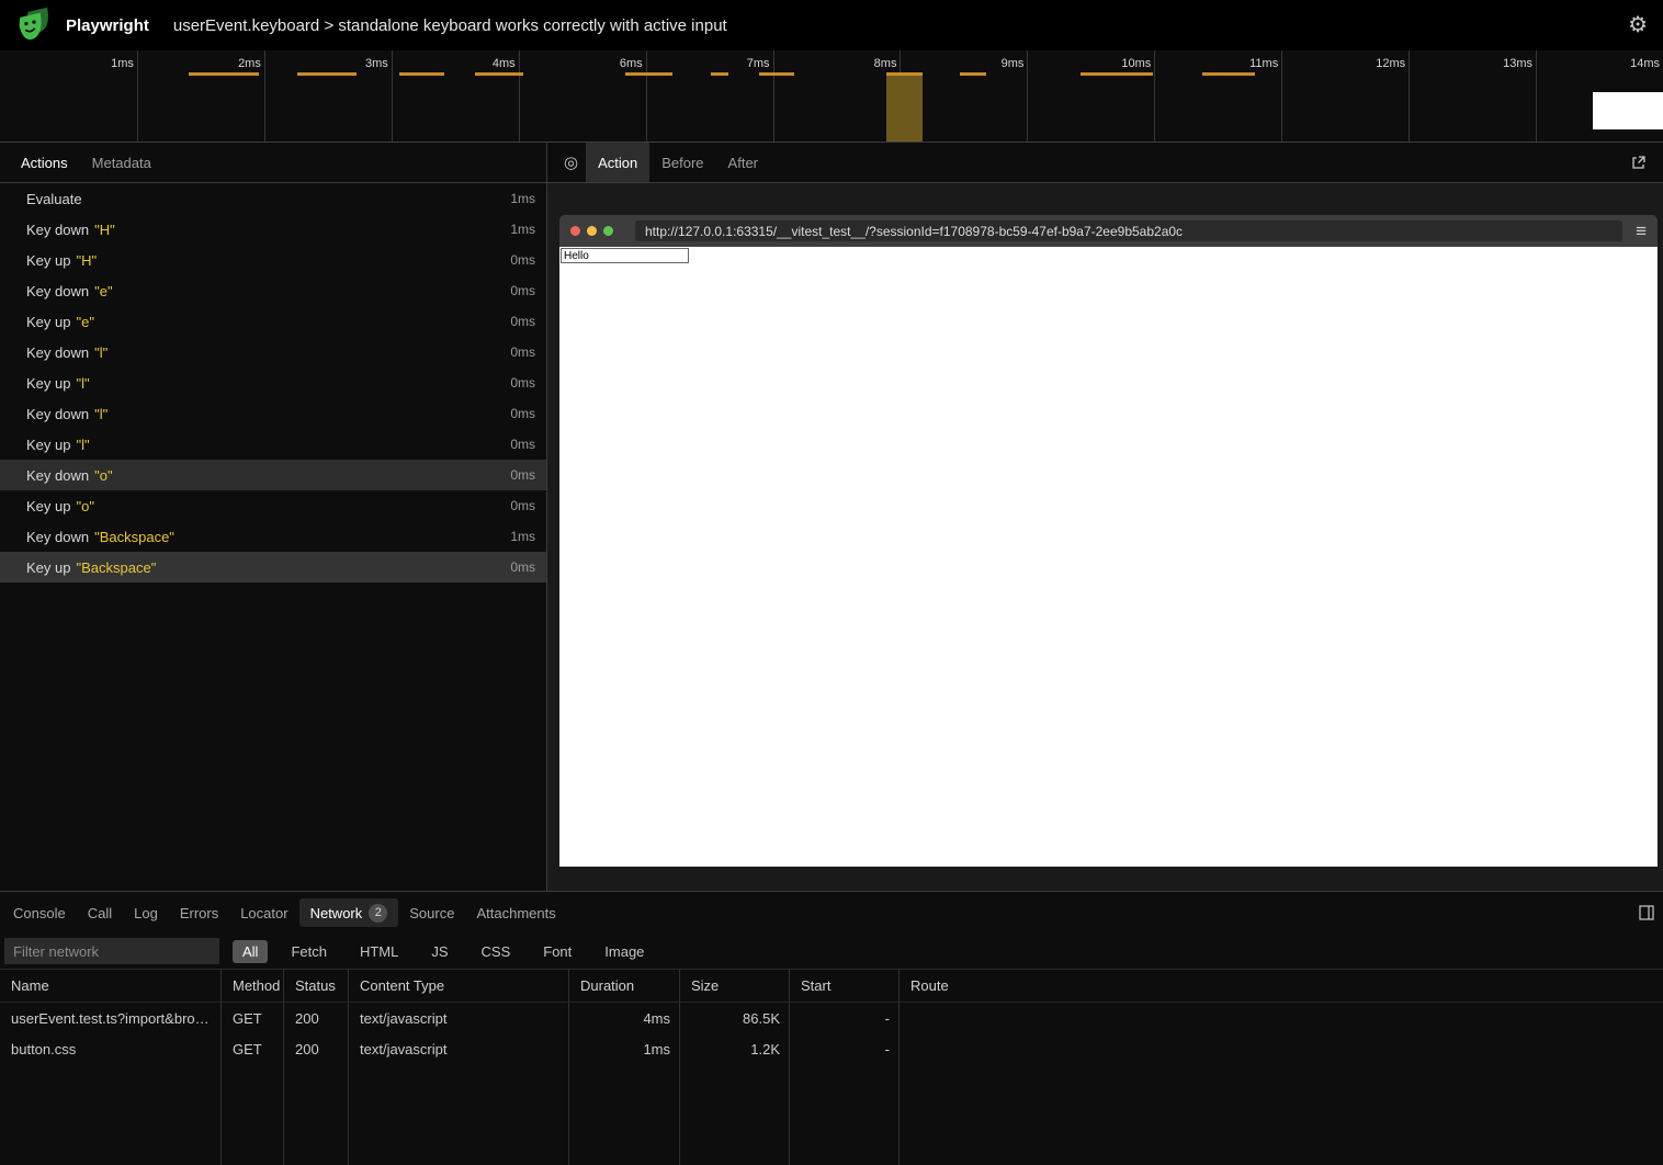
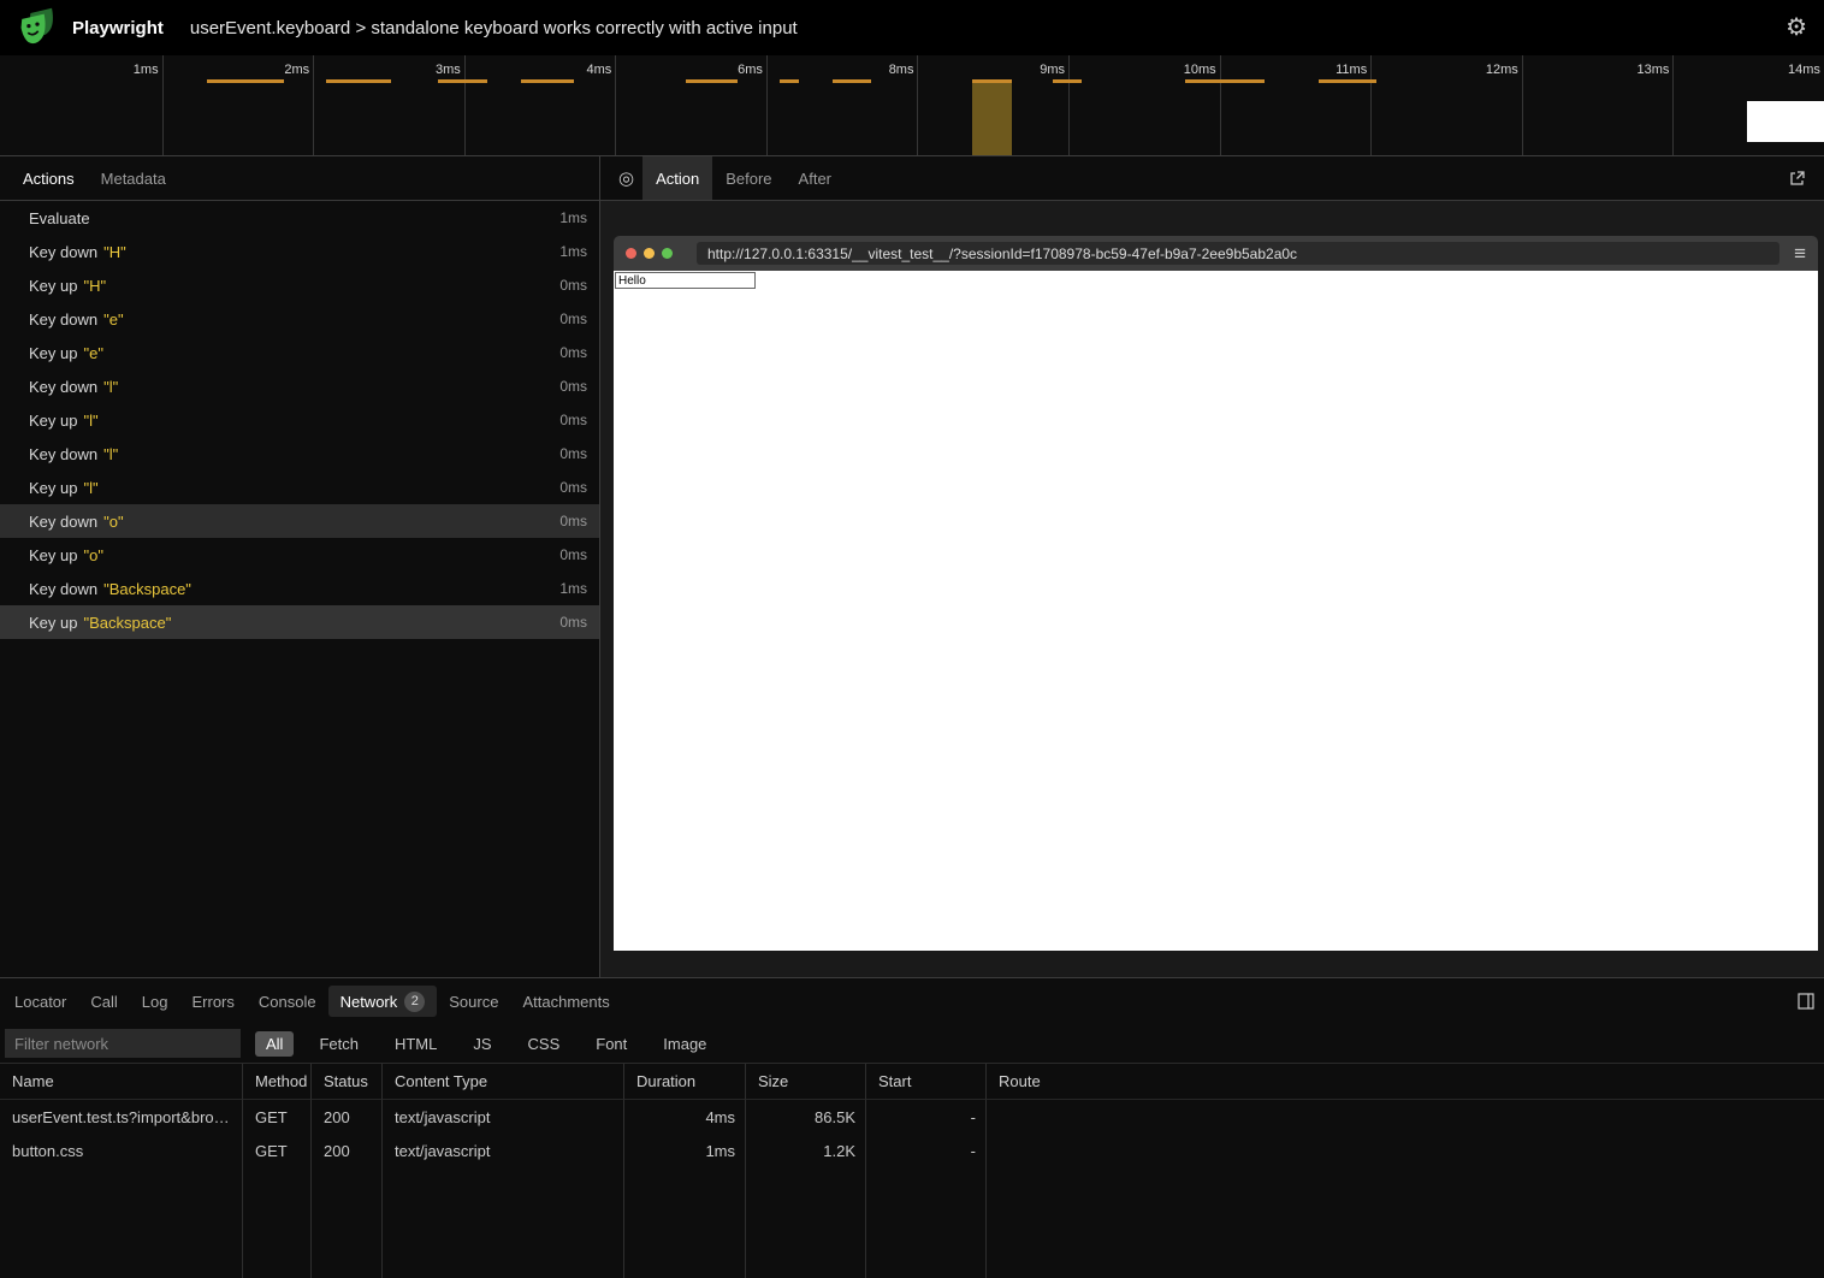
  Playwright
  userEvent.keyboard > standalone keyboard works correctly with active input
  ⚙
  1ms
  2ms
  3ms
  4ms
  6ms
- 7ms
  8ms
  9ms
  10ms
  11ms
  12ms
  13ms
  14ms
  Actions
  Metadata
  Evaluate
  1ms
  Key down
  "H"
  1ms
  Key up
  "H"
  0ms
  Key down
  "e"
  0ms
  Key up
  "e"
  0ms
  Key down
  "l"
  0ms
  Key up
  "l"
  0ms
  Key down
  "l"
  0ms
  Key up
  "l"
  0ms
  Key down
  "o"
  0ms
  Key up
  "o"
  0ms
  Key down
  "Backspace"
  1ms
  Key up
  "Backspace"
  0ms
  ◎
  Action
  Before
  After
  http://127.0.0.1:63315/__vitest_test__/?sessionId=f1708978-bc59-47ef-b9a7-2ee9b5ab2a0c
  ≡
  Hello
- Console
+ Locator
  Call
  Log
  Errors
- Locator
+ Console
  Network
  2
  Source
  Attachments
  Filter network
  All
  Fetch
  HTML
  JS
  CSS
  Font
  Image
  Name
  Method
  Status
  Content Type
  Duration
  Size
  Start
  Route
  userEvent.test.ts?import&bro…
  GET
  200
  text/javascript
  4ms
  86.5K
  -
  button.css
  GET
  200
  text/javascript
  1ms
  1.2K
  -
